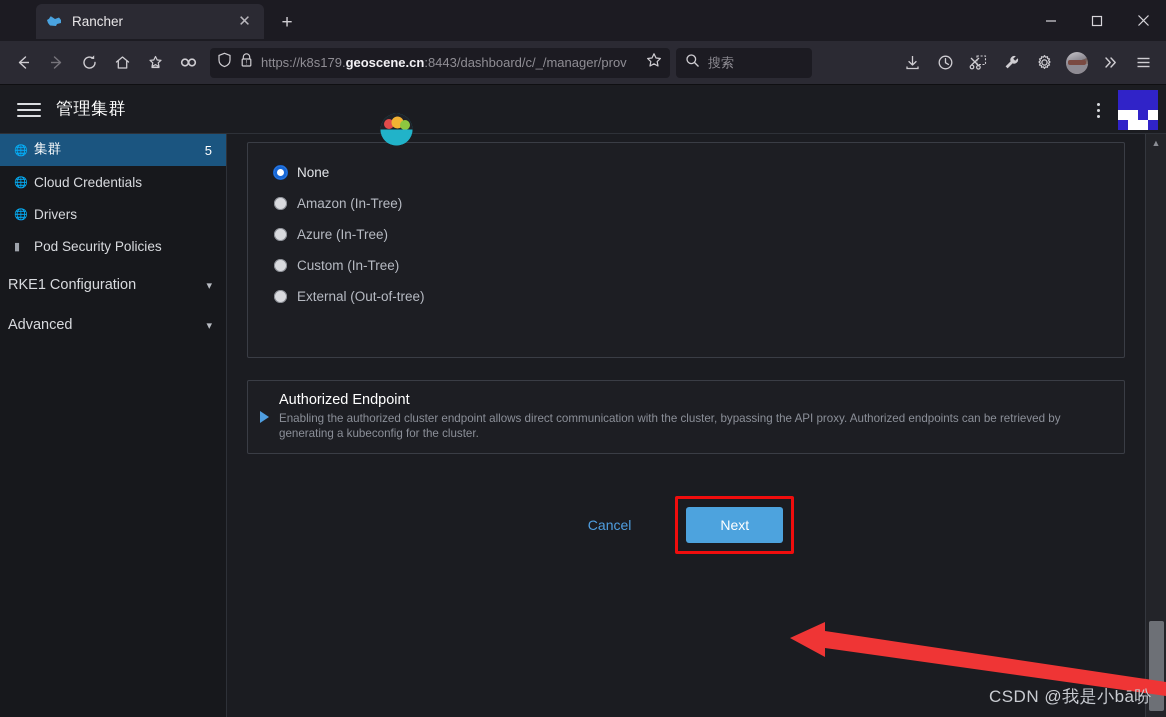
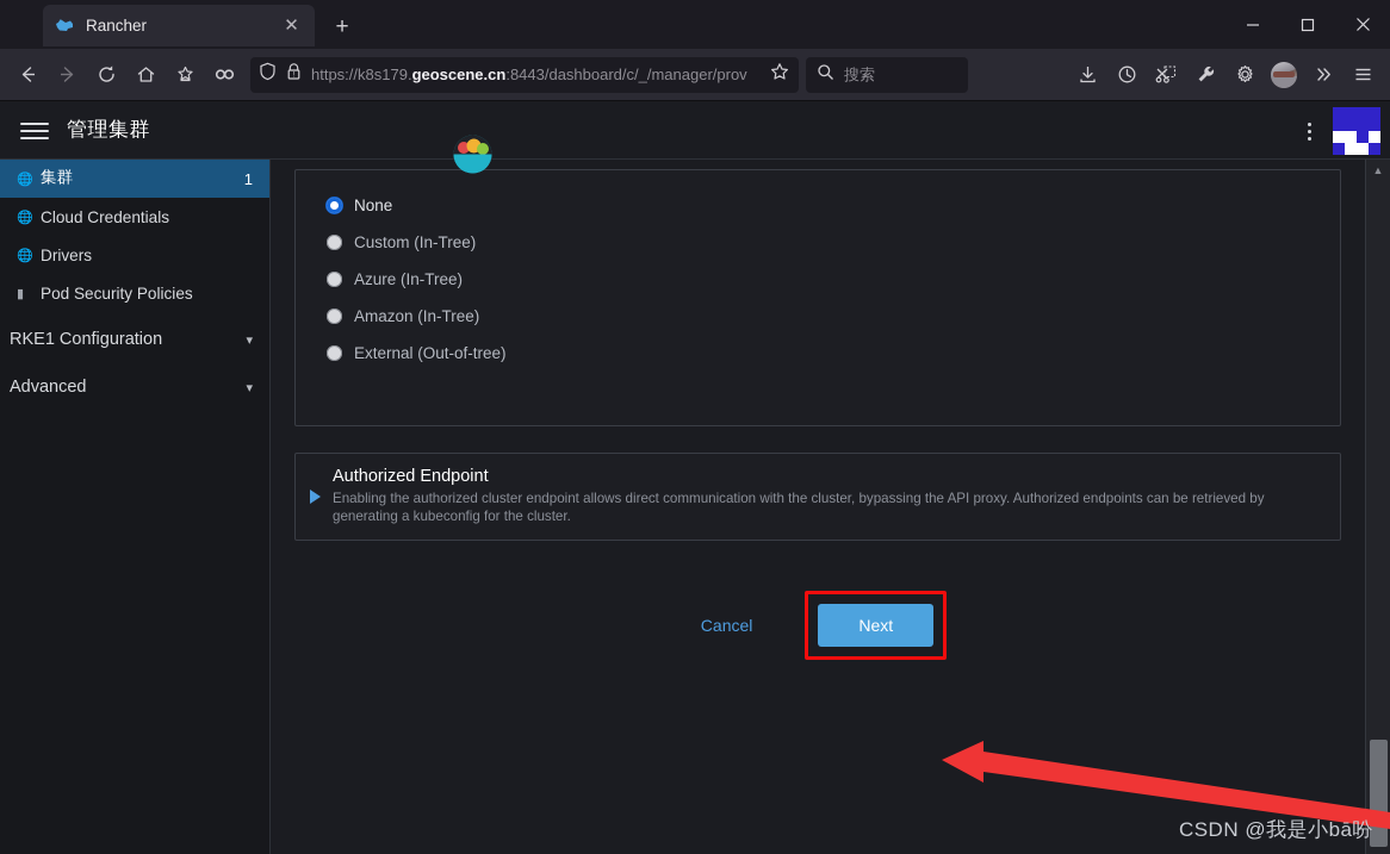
  Rancher
  ✕
  +
  https://k8s179.geoscene.cn:8443/dashboard/c/_/manager/prov
  搜索
  管理集群
  🌐
  集群
- 5
+ 1
  🌐
  Cloud Credentials
  🌐
  Drivers
  ▮
  Pod Security Policies
  RKE1 Configuration
  ▾
  Advanced
  ▾
  None
- Amazon (In-Tree)
+ Custom (In-Tree)
  Azure (In-Tree)
- Custom (In-Tree)
+ Amazon (In-Tree)
  External (Out-of-tree)
  Authorized Endpoint
  Enabling the authorized cluster endpoint allows direct communication with the cluster, bypassing the API proxy. Authorized endpoints can be retrieved by generating a kubeconfig for the cluster.
  Cancel
  Next
  ▲
  CSDN @我是小bā吩
